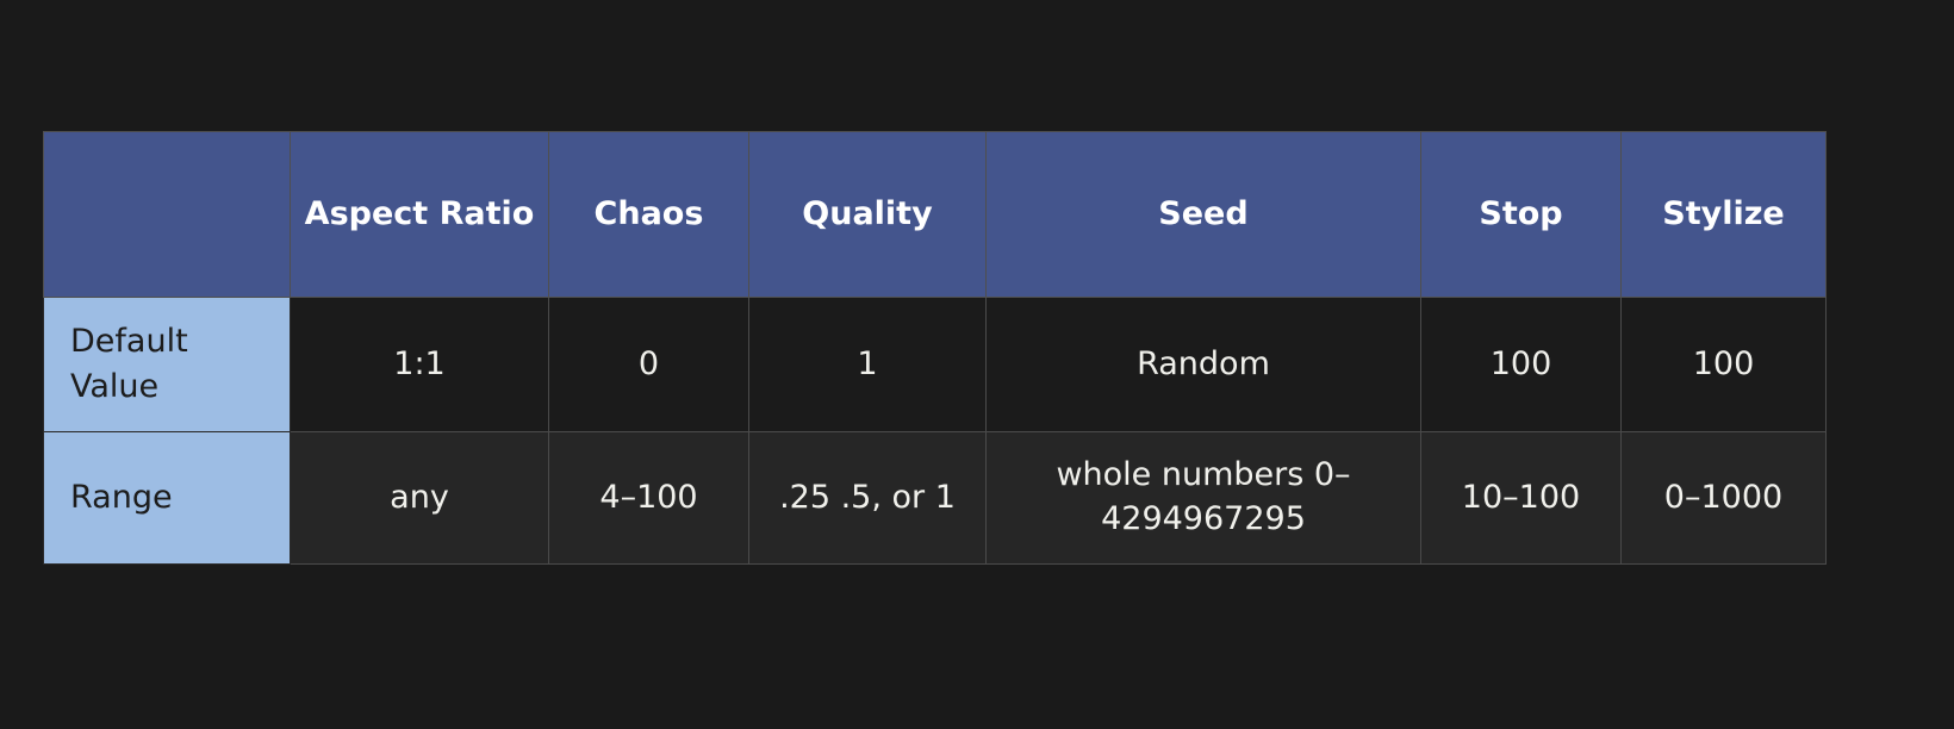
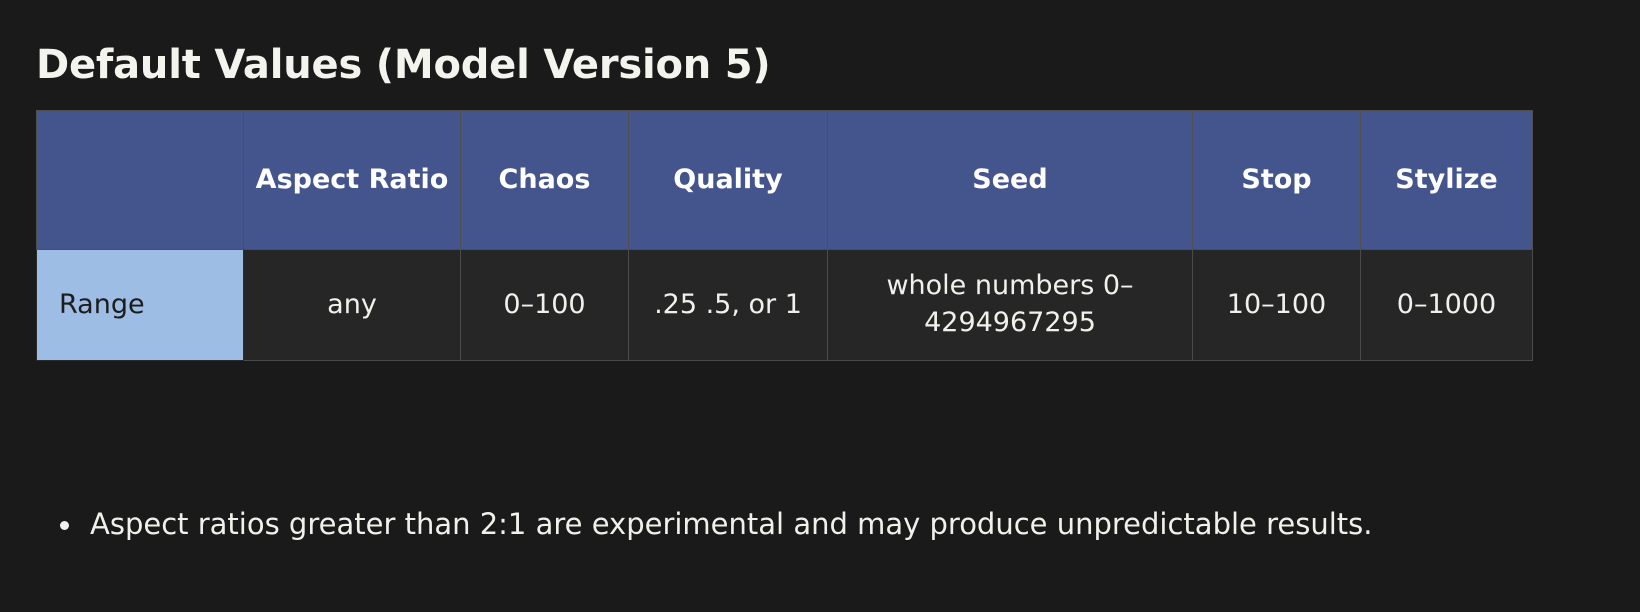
+ Default Values (Model Version 5)
  	Aspect Ratio	Chaos	Quality	Seed	Stop	Stylize
- Default Value	1:1	0	1	Random	100	100
- Range	any	4–100	.25 .5, or 1	whole numbers 0–4294967295	10–100	0–1000
+ Range	any	0–100	.25 .5, or 1	whole numbers 0–4294967295	10–100	0–1000
+ Aspect ratios greater than 2:1 are experimental and may produce unpredictable results.
